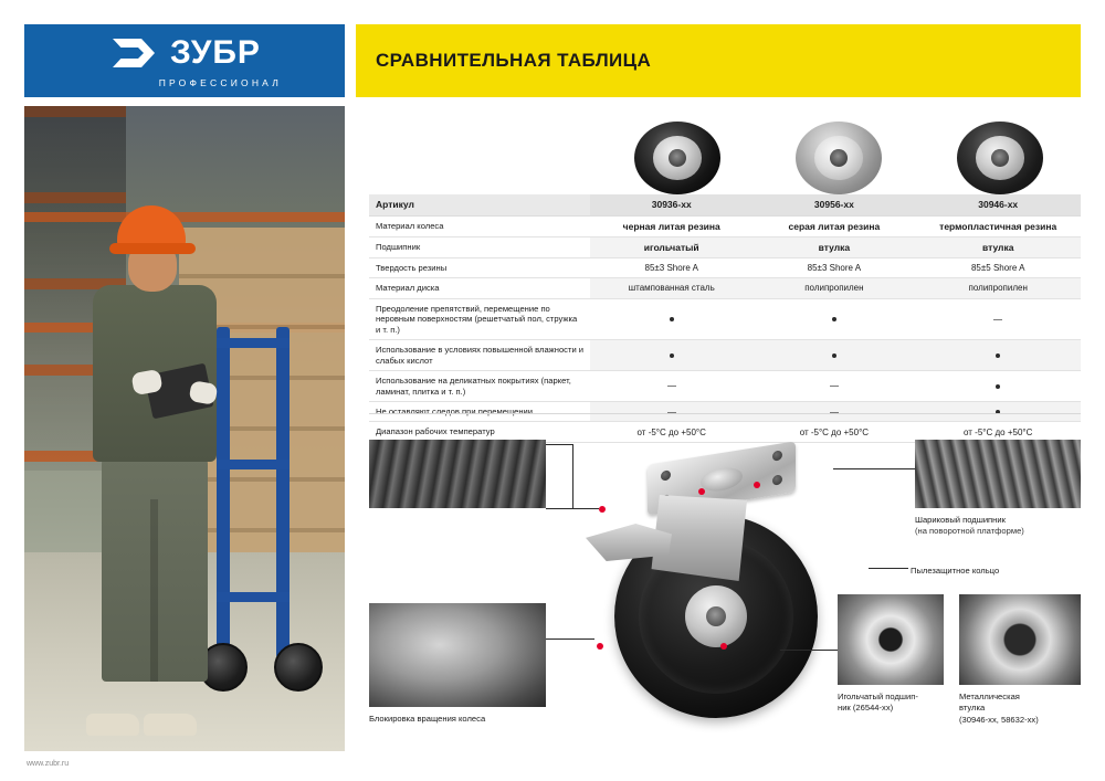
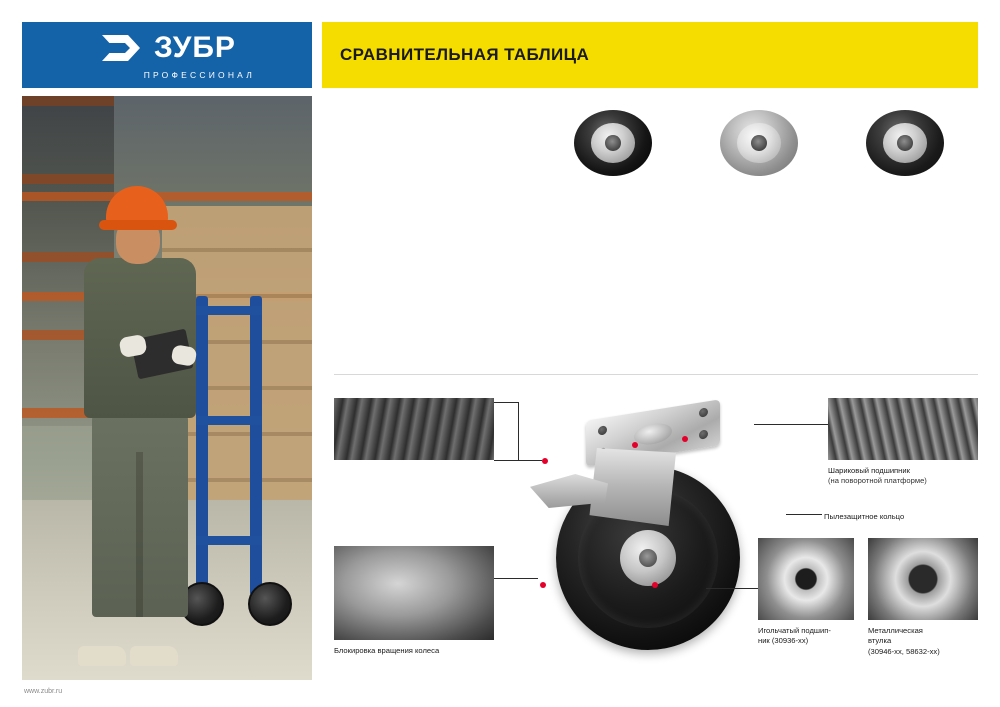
  ЗУБР
  ПРОФЕССИОНАЛ
  СРАВНИТЕЛЬНАЯ ТАБЛИЦА
- Артикул	30936-хх	30956-хх	30946-хх
- Материал колеса	черная литая резина	серая литая резина	термопластичная резина
- Подшипник	игольчатый	втулка	втулка
- Твердость резины	85±3 Shore A	85±3 Shore A	85±5 Shore A
- Материал диска	штампованная сталь	полипропилен	полипропилен
- Преодоление препятствий, перемещение по неровным поверхностям (решетчатый пол, стружка и т. п.)
- Использование в условиях повышенной влажности и слабых кислот
- Использование на деликатных покрытиях (паркет, ламинат, плитка и т. п.)
- Не оставляют следов при перемещении
- Диапазон рабочих температур	от -5°С до +50°С	от -5°С до +50°С	от -5°С до +50°С
  Блокировка вращения колеса
  Шариковый подшипник
  (на поворотной платформе)
  Пылезащитное кольцо
  Игольчатый подшип-
- ник (26544-хх)
+ ник (30936-хх)
  Металлическая
  втулка
  (30946-хх, 58632-хх)
